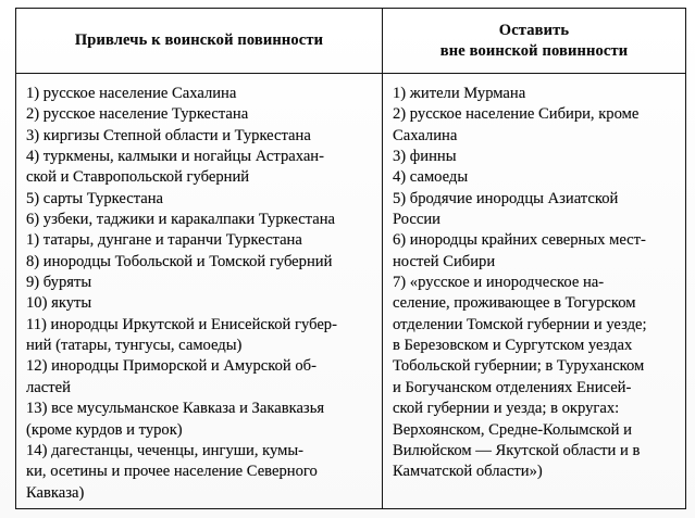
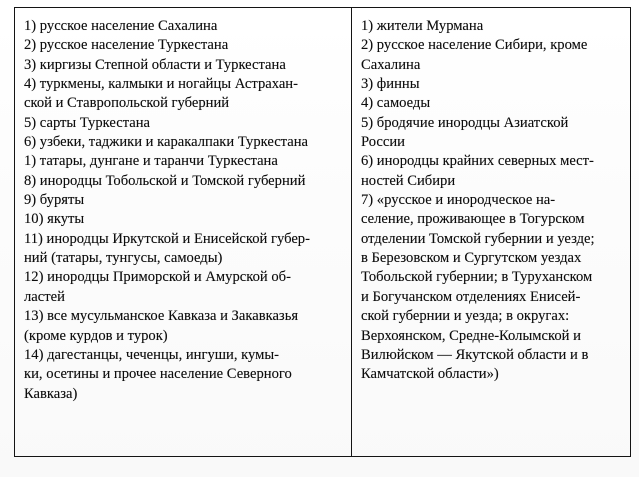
- Привлечь к воинской повинности	Оставить вне воинской повинности
  1) русское население Сахалина2) русское население Туркестана3) киргизы Степной области и Туркестана4) туркмены, калмыки и ногайцы Астрахан-ской и Ставропольской губерний5) сарты Туркестана6) узбеки, таджики и каракалпаки Туркестана1) татары, дунгане и таранчи Туркестана8) инородцы Тобольской и Томской губерний9) буряты10) якуты11) инородцы Иркутской и Енисейской губер-ний (татары, тунгусы, самоеды)12) инородцы Приморской и Амурской об-ластей13) все мусульманское Кавказа и Закавказья(кроме курдов и турок)14) дагестанцы, чеченцы, ингуши, кумы-ки, осетины и прочее население СеверногоКавказа)	1) жители Мурмана2) русское население Сибири, кромеСахалина3) финны4) самоеды5) бродячие инородцы АзиатскойРоссии6) инородцы крайних северных мест-ностей Сибири7) «русское и инородческое на-селение, проживающее в Тогурскомотделении Томской губернии и уезде;в Березовском и Сургутском уездахТобольской губернии; в Туруханскоми Богучанском отделениях Енисей-ской губернии и уезда; в округах:Верхоянском, Средне-Колымской иВилюйском — Якутской области и вКамчатской области»)
